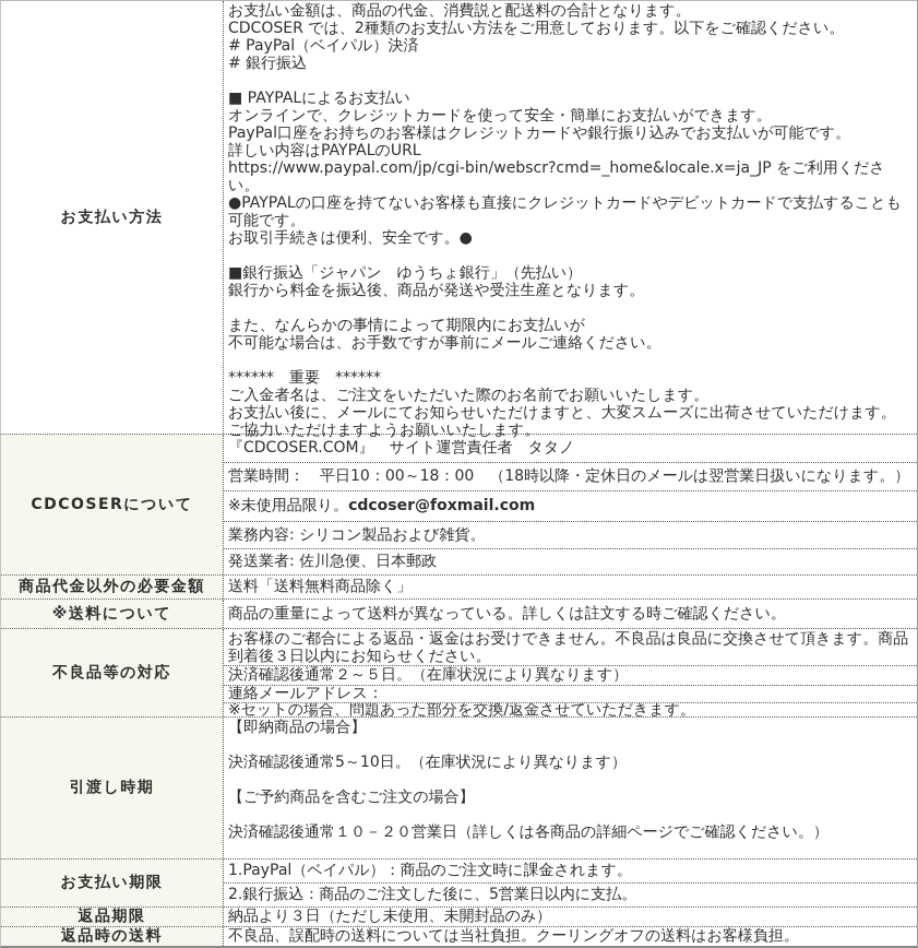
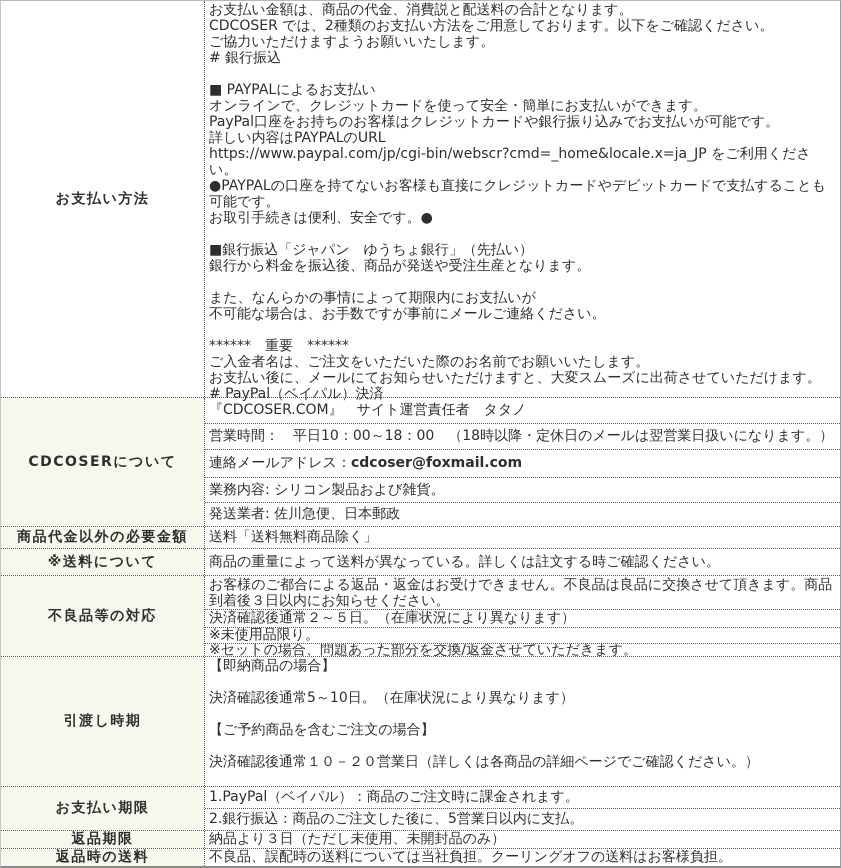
  お支払い方法
  お支払い金額は、商品の代金、消費説と配送料の合計となります。
  CDCOSER では、2種類のお支払い方法をご用意しております。以下をご確認ください。
- # PayPal（ベイパル）決済
+ ご協力いただけますようお願いいたします。
  # 銀行振込
  ■ PAYPALによるお支払い
  オンラインで、クレジットカードを使って安全・簡単にお支払いができます。
  PayPal口座をお持ちのお客様はクレジットカードや銀行振り込みでお支払いが可能です。
  詳しい内容はPAYPALのURL
  https://www.paypal.com/jp/cgi-bin/webscr?cmd=_home&locale.x=ja_JP をご利用ください。
  ●PAYPALの口座を持てないお客様も直接にクレジットカードやデビットカードで支払することも可能です。
  お取引手続きは便利、安全です。●
  ■銀行振込「ジャパン ゆうちょ銀行」（先払い）
  銀行から料金を振込後、商品が発送や受注生産となります。
  また、なんらかの事情によって期限内にお支払いが
  不可能な場合は、お手数ですが事前にメールご連絡ください。
  ****** 重要 ******
  ご入金者名は、ご注文をいただいた際のお名前でお願いいたします。
  お支払い後に、メールにてお知らせいただけますと、大変スムーズに出荷させていただけます。
- ご協力いただけますようお願いいたします。
+ # PayPal（ベイパル）決済
  CDCOSERについて
  『CDCOSER.COM』 サイト運営責任者 タタノ
  営業時間： 平日10：00～18：00 （18時以降・定休日のメールは翌営業日扱いになります。）
- ※未使用品限り。
+ 連絡メールアドレス：
  cdcoser@foxmail.com
  業務内容: シリコン製品および雑貨。
  発送業者: 佐川急便、日本郵政
  商品代金以外の必要金額
  送料「送料無料商品除く」
  ※送料について
  商品の重量によって送料が異なっている。詳しくは註文する時ご確認ください。
  不良品等の対応
  お客様のご都合による返品・返金はお受けできません。不良品は良品に交換させて頂きます。商品到着後３日以内にお知らせください。
  決済確認後通常２～５日。（在庫状況により異なります）
- 連絡メールアドレス：
+ ※未使用品限り。
  ※セットの場合、問題あった部分を交換/返金させていただきます。
  引渡し時期
  【即納商品の場合】
  決済確認後通常5～10日。（在庫状況により異なります）
  【ご予約商品を含むご注文の場合】
  決済確認後通常１０－２０営業日（詳しくは各商品の詳細ページでご確認ください。）
  お支払い期限
  1.PayPal（ベイパル）：商品のご注文時に課金されます。
  2.銀行振込：商品のご注文した後に、5営業日以内に支払。
  返品期限
  納品より３日（ただし未使用、未開封品のみ）
  返品時の送料
  不良品、誤配時の送料については当社負担。クーリングオフの送料はお客様負担。
